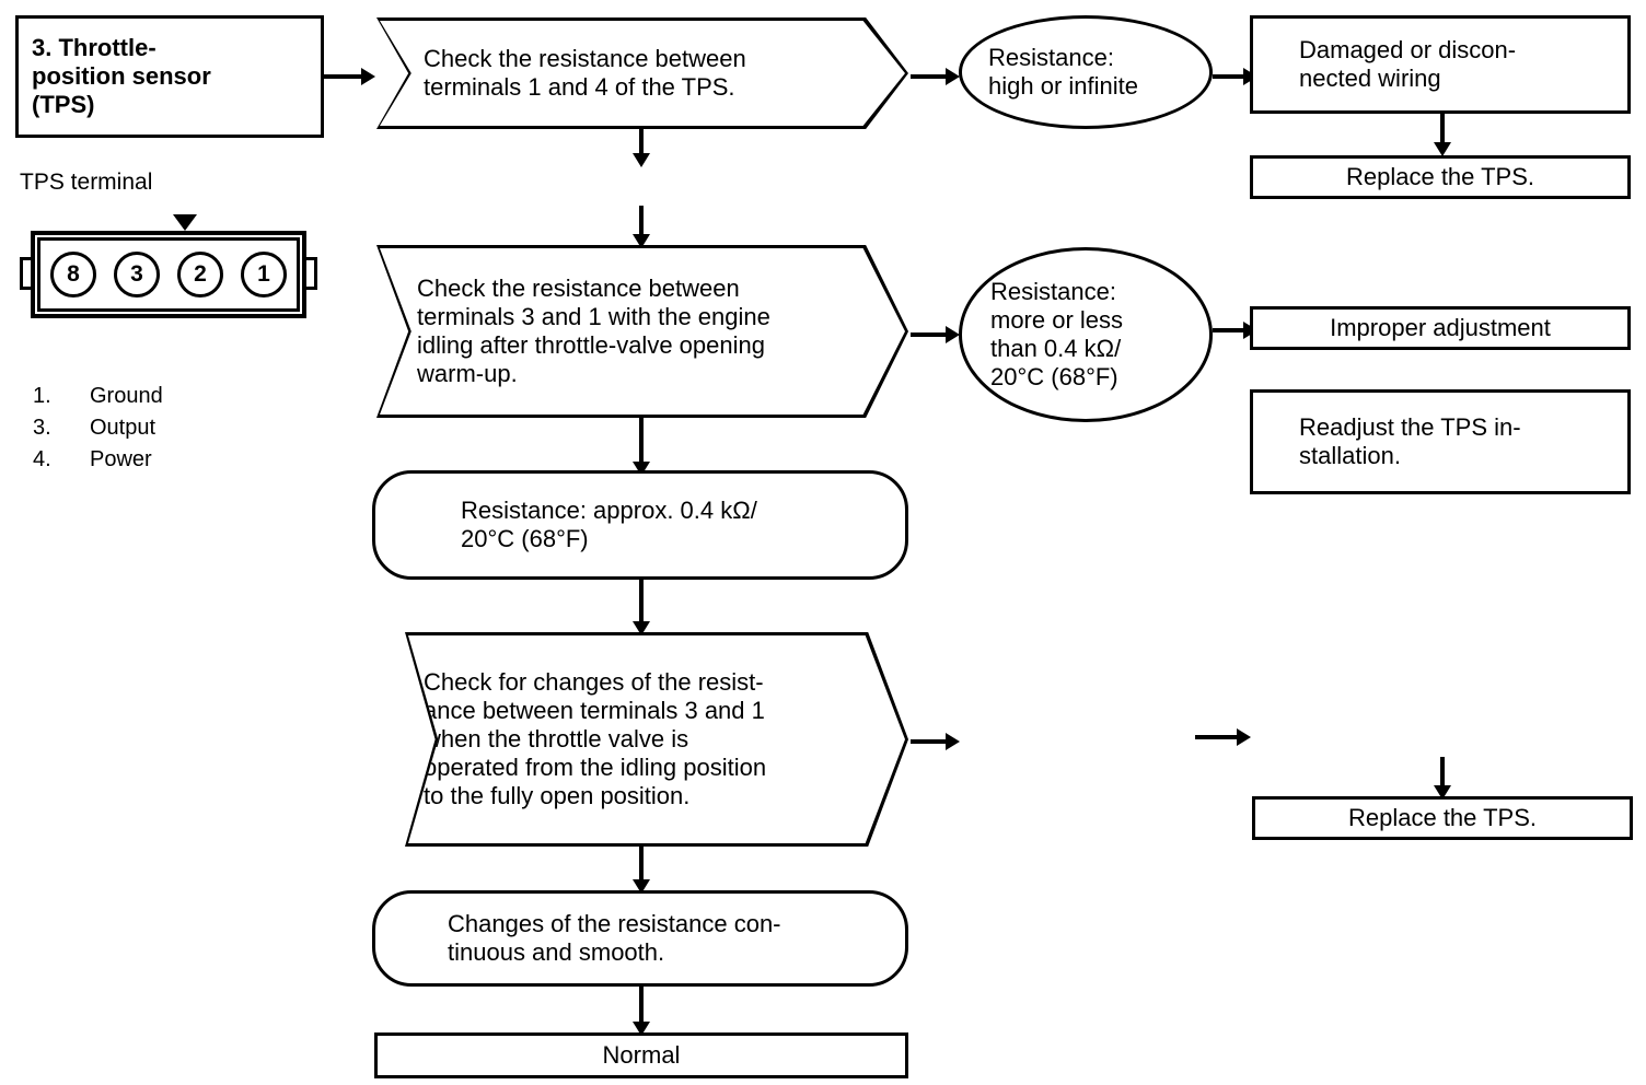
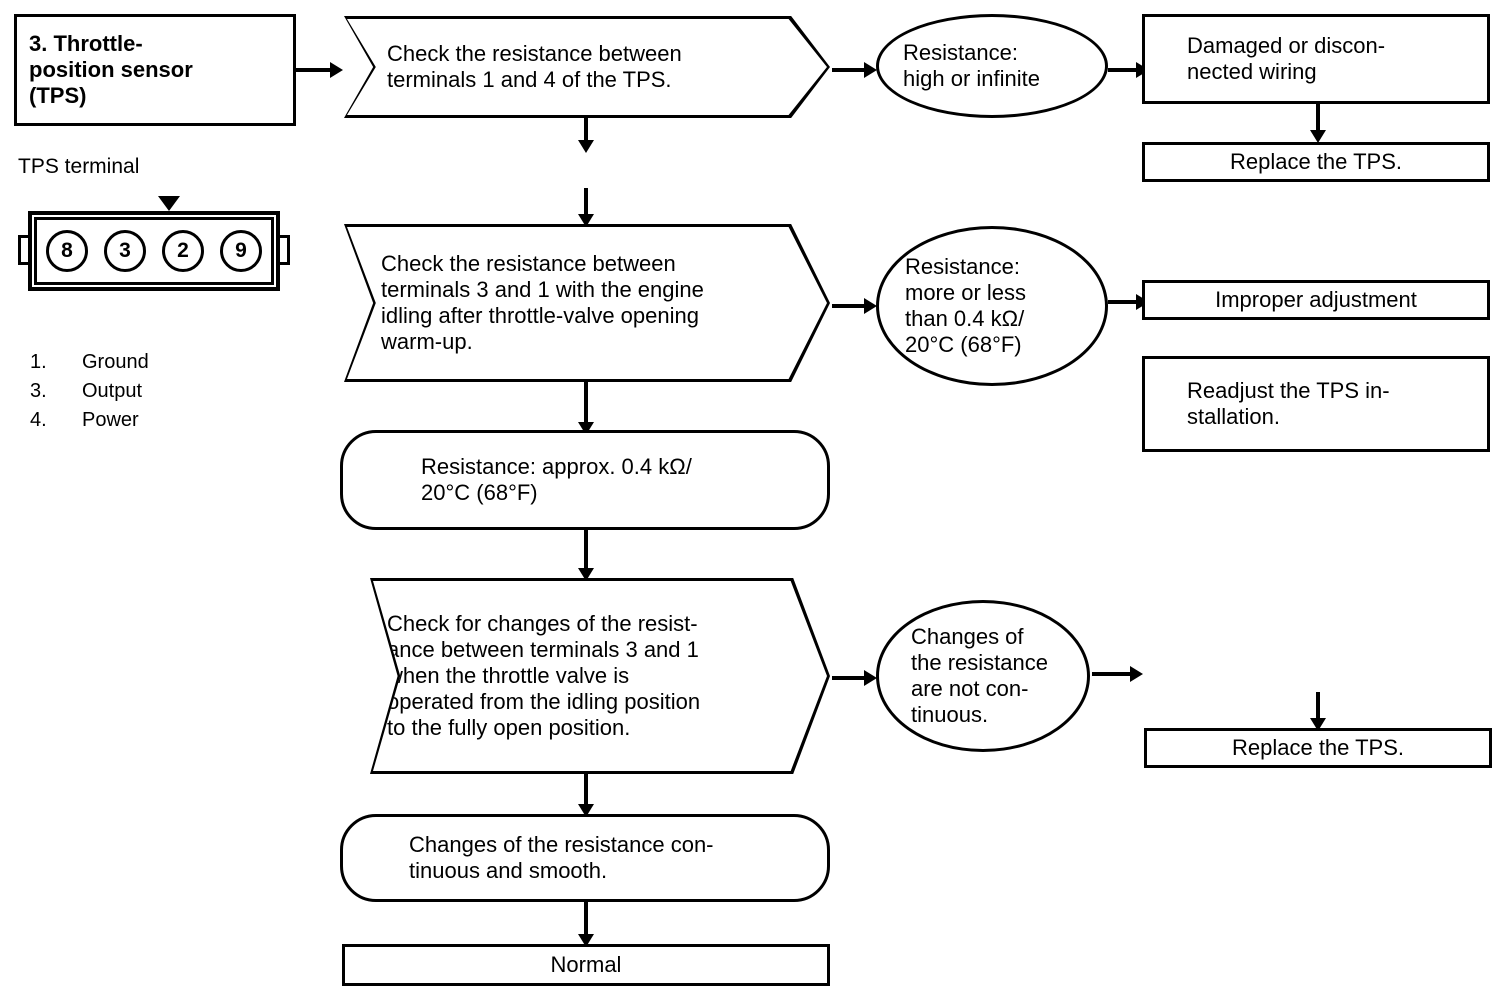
  3. Throttle-
  position sensor
  (TPS)
  TPS terminal
  8
  3
  2
- 1
+ 9
  1.
  Ground
  3.
  Output
  4.
  Power
  Check the resistance between
  terminals 1 and 4 of the TPS.
  Resistance:
  high or infinite
  Damaged or discon-
  nected wiring
  Replace the TPS.
  Check the resistance between
  terminals 3 and 1 with the engine
  idling after throttle-valve opening
  warm-up.
  Resistance:
  more or less
  than 0.4 kΩ/
  20°C (68°F)
  Improper adjustment
  Readjust the TPS in-
  stallation.
  Resistance: approx. 0.4 kΩ/
  20°C (68°F)
  Check for changes of the resist-
  ance between terminals 3 and 1
  hen the throttle valve is
  operated from the idling position
  to the fully open position.
+ Changes of
+ the resistance
+ are not con-
+ tinuous.
  Replace the TPS.
  Changes of the resistance con-
  tinuous and smooth.
  Normal
